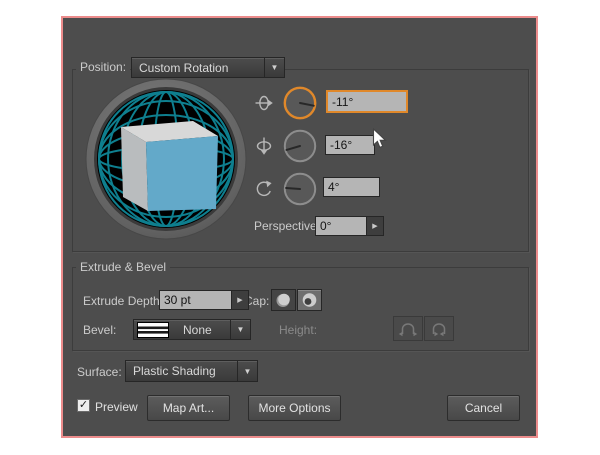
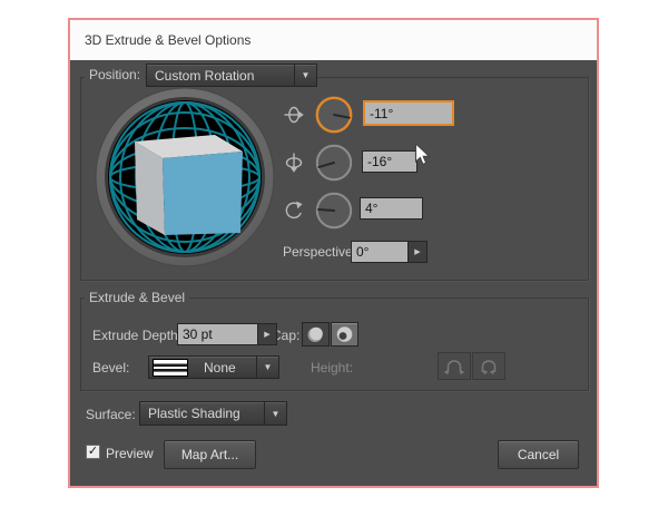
+ 3D Extrude & Bevel Options
  Position:
  Custom Rotation
  ▼
  -11°
  -16°
  4°
  Perspective
  0°
  Extrude & Bevel
  Extrude Depth
  30 pt
  ap:
  Bevel:
  None
  ▼
  Height:
  Surface:
  Plastic Shading
  ▼
  ✓
  Preview
  Map Art...
- More Options
  Cancel
